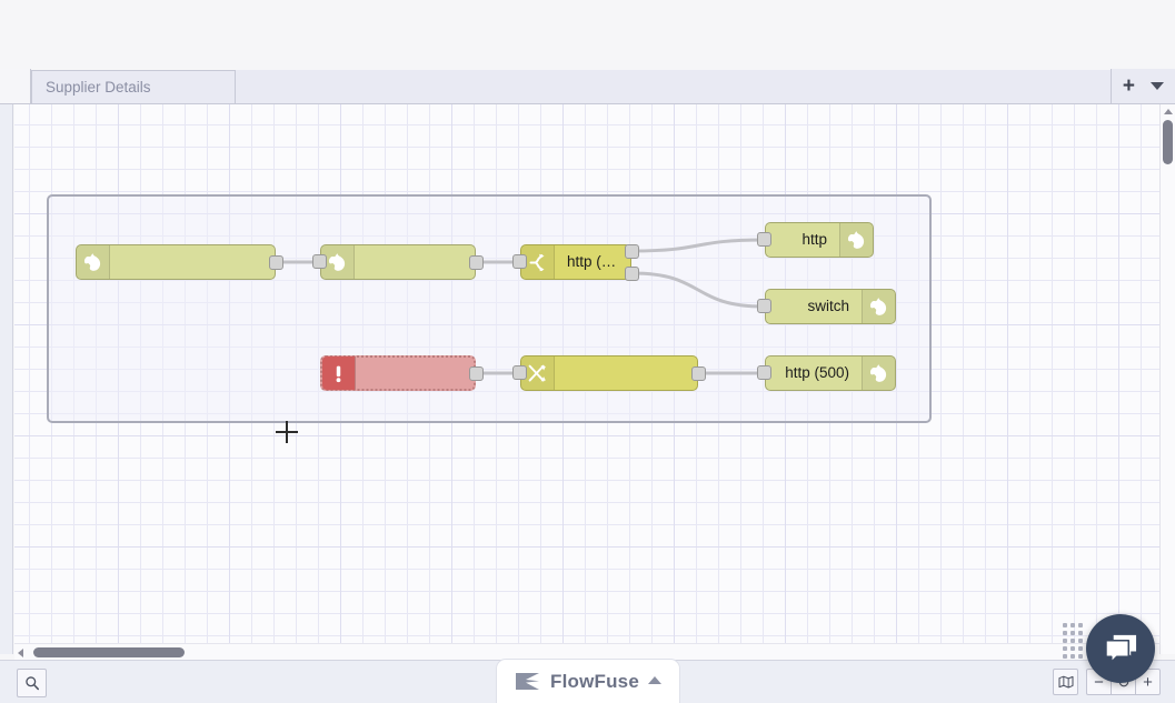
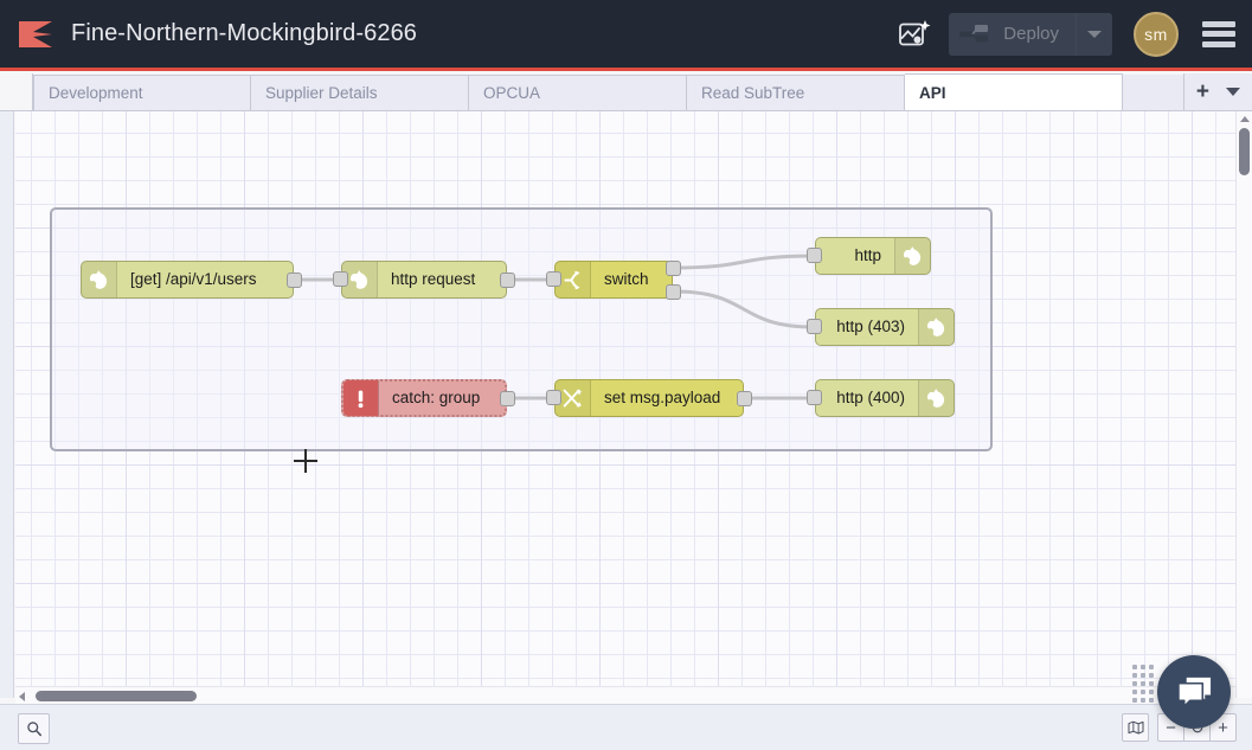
+ Fine-Northern-Mockingbird-6266
+ Deploy
+ sm
+ Development
  Supplier Details
+ OPCUA
+ Read SubTree
+ API
  +
+ [get] /api/v1/users
+ http request
- http (403)
+ switch
  http
- switch
+ http (403)
+ catch: group
+ set msg.payload
- http (500)
+ http (400)
  −
  +
- FlowFuse
